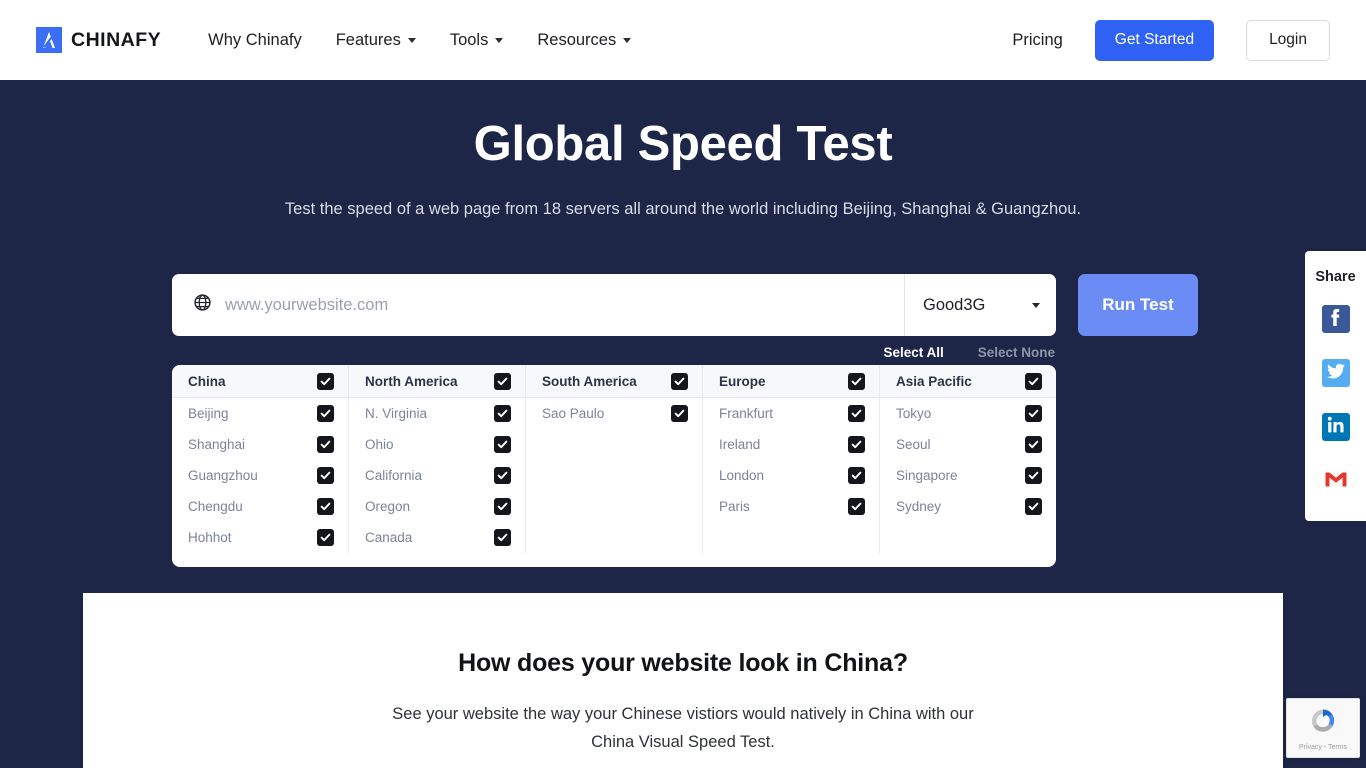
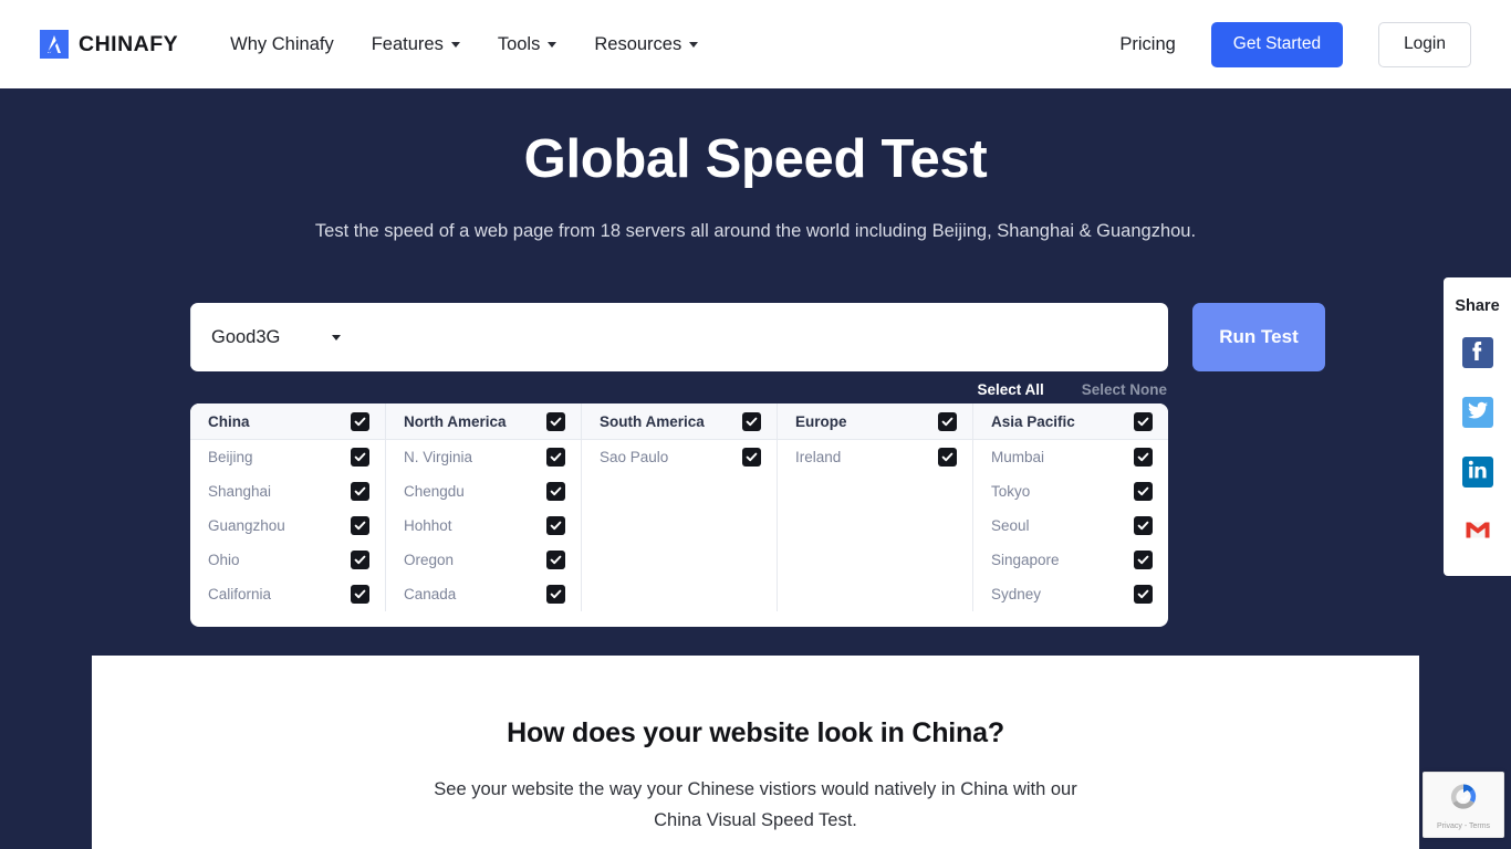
  CHINAFY
  Why Chinafy
  Features
  Tools
  Resources
  Pricing
  Get Started
  Login
  Global Speed Test
  Test the speed of a web page from 18 servers all around the world including Beijing, Shanghai & Guangzhou.
- www.yourwebsite.com
  Good3G
  Run Test
  Select All
  Select None
  China
  Beijing
  Shanghai
  Guangzhou
- Chengdu
+ Ohio
- Hohhot
+ California
  North America
  N. Virginia
- Ohio
+ Chengdu
- California
+ Hohhot
  Oregon
  Canada
  South America
  Sao Paulo
  Europe
- Frankfurt
  Ireland
- London
- Paris
  Asia Pacific
+ Mumbai
  Tokyo
  Seoul
  Singapore
  Sydney
  How does your website look in China?
  See your website the way your Chinese vistiors would natively in China with our
  China Visual Speed Test.
  Share
